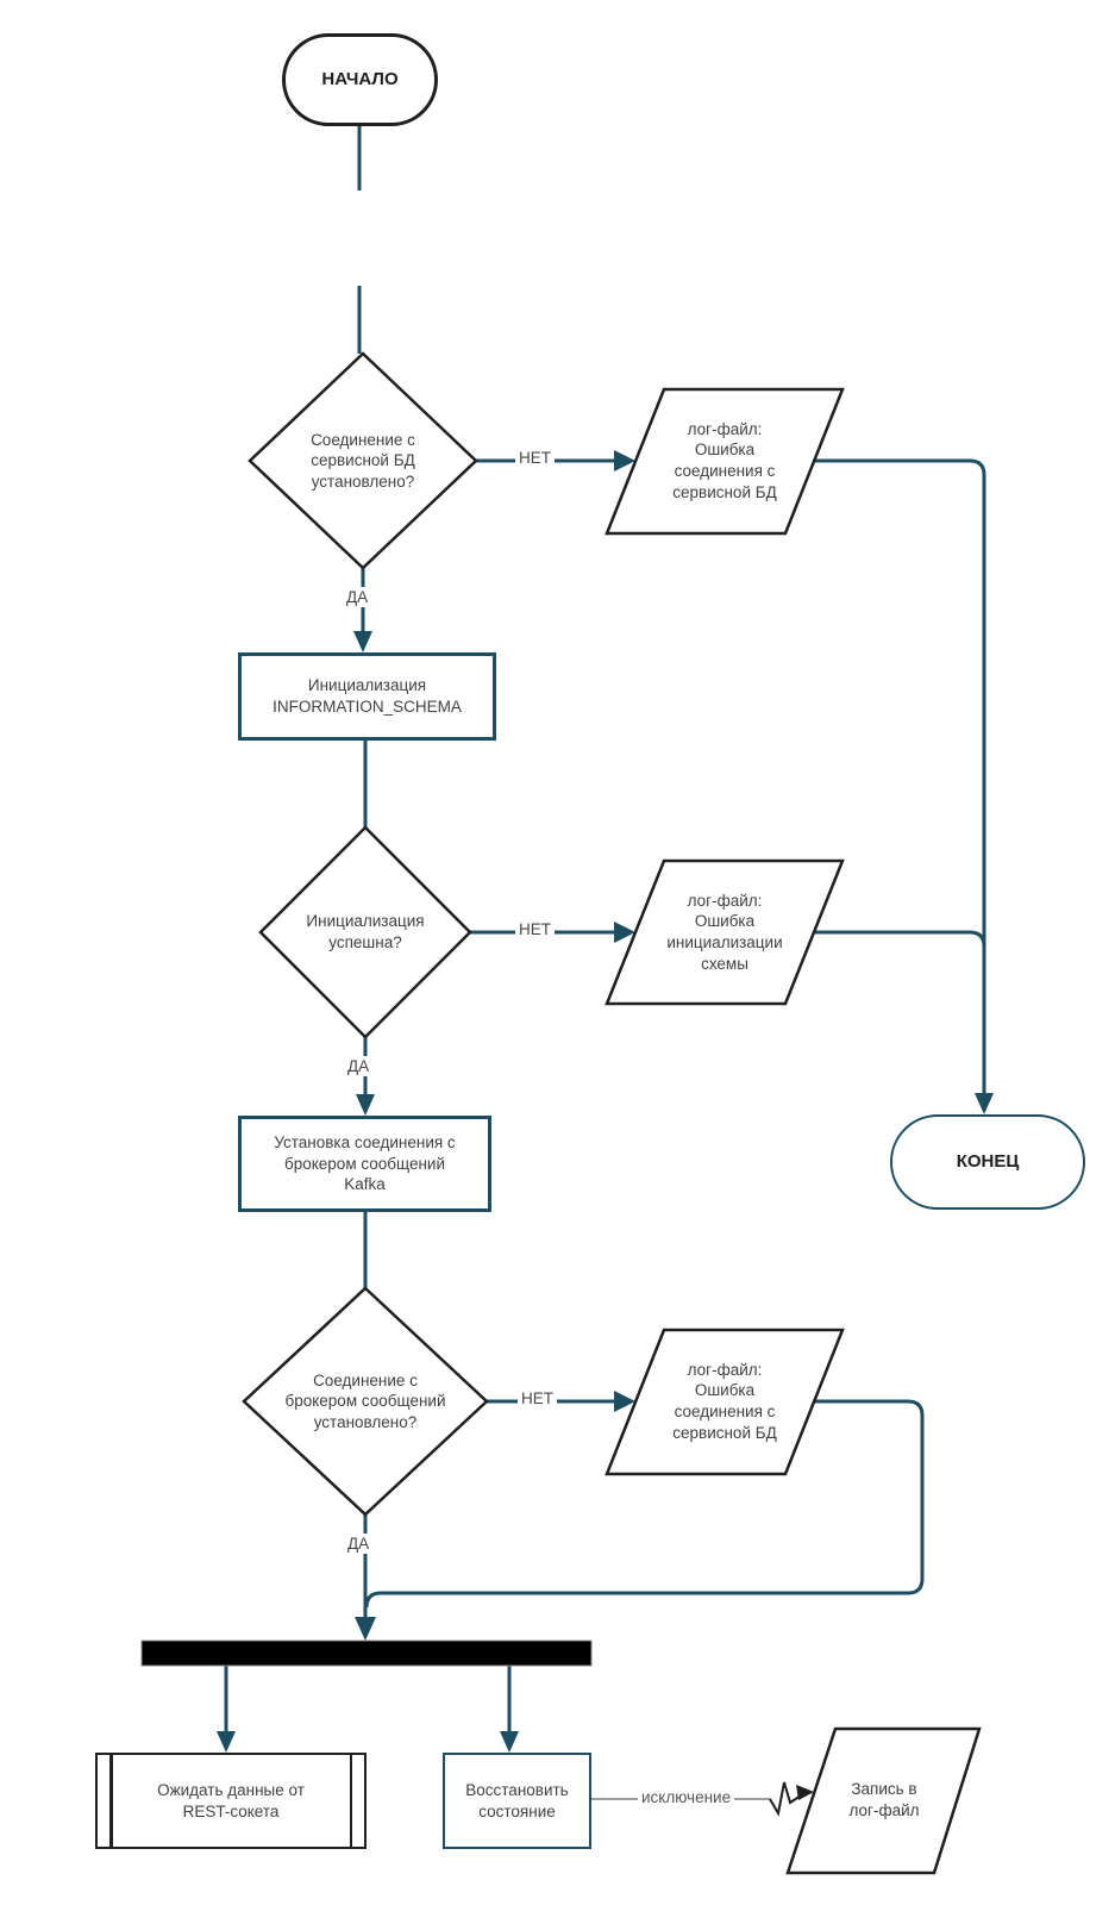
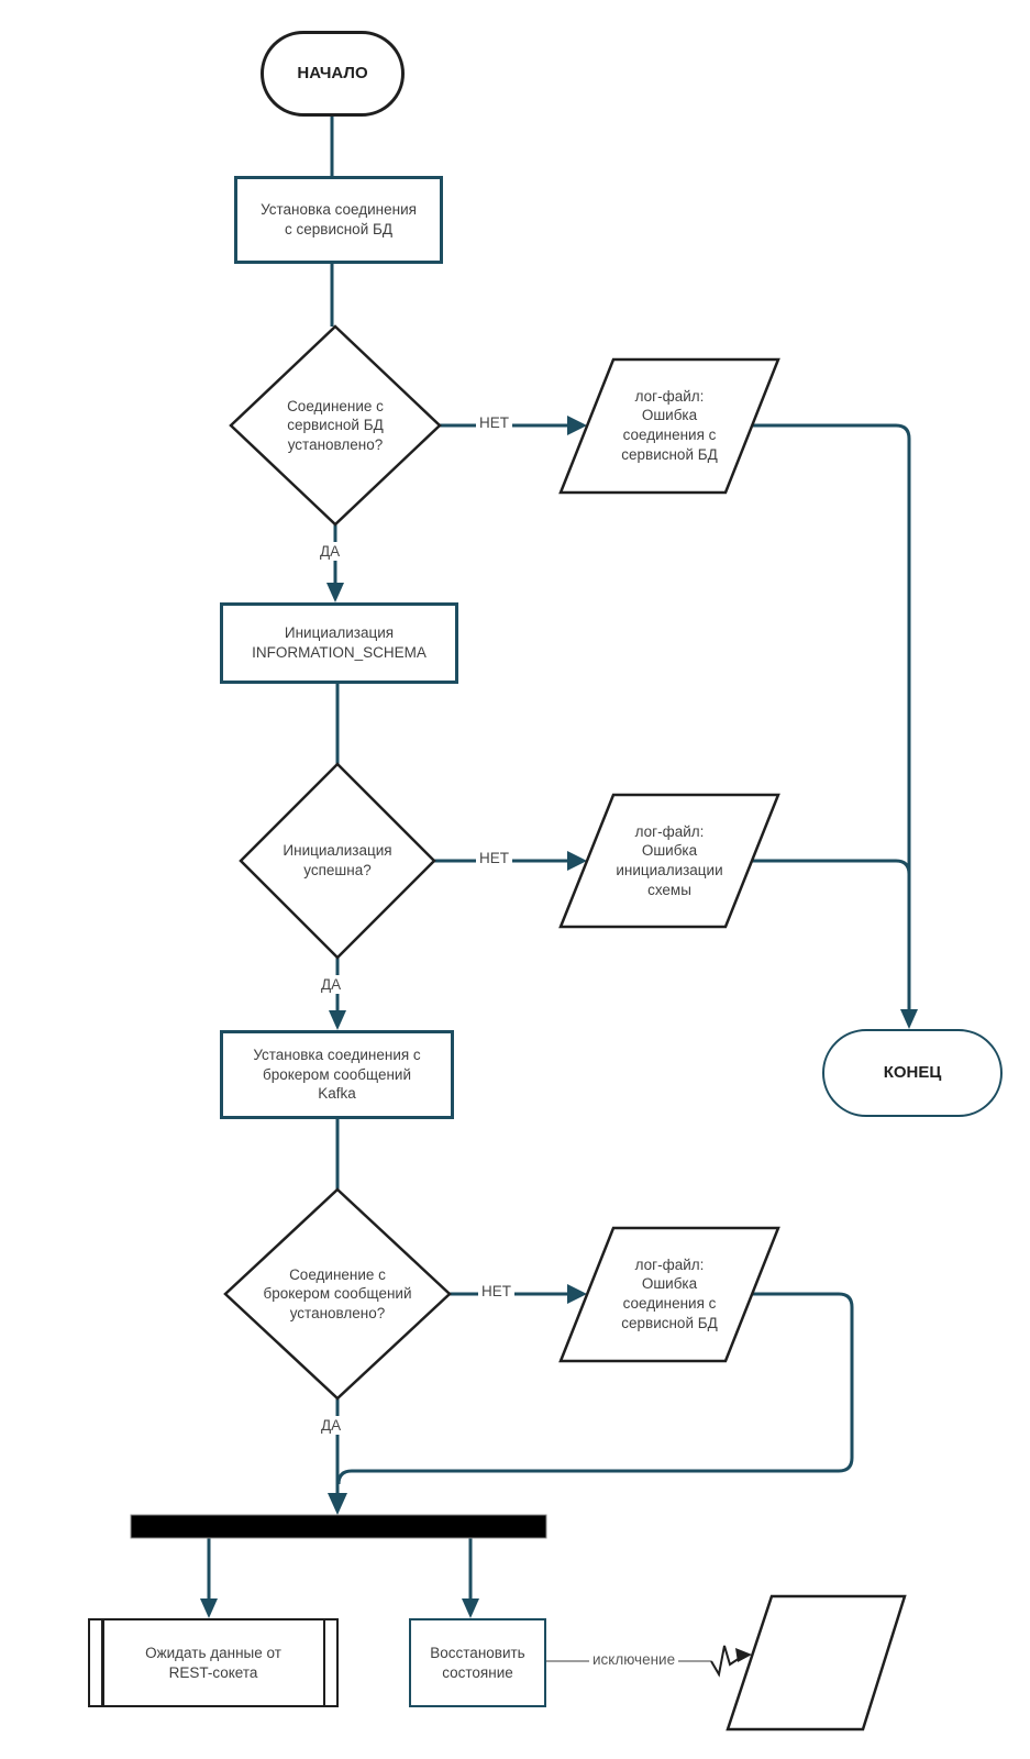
  НАЧАЛО
+ Установка соединения
+ с сервисной БД
  Инициализация
  INFORMATION_SCHEMA
  Установка соединения с
  брокером сообщений
  Kafka
  КОНЕЦ
  Ожидать данные от
  REST-сокета
  Восстановить
  состояние
  Соединение с
  сервисной БД
  установлено?
  лог-файл:
  Ошибка
  соединения с
  сервисной БД
  Инициализация
  успешна?
  лог-файл:
  Ошибка
  инициализации
  схемы
  Соединение с
  брокером сообщений
  установлено?
  лог-файл:
  Ошибка
  соединения с
  сервисной БД
- Запись в
- лог-файл
  НЕТ
  ДА
  НЕТ
  ДА
  НЕТ
  ДА
  исключение
